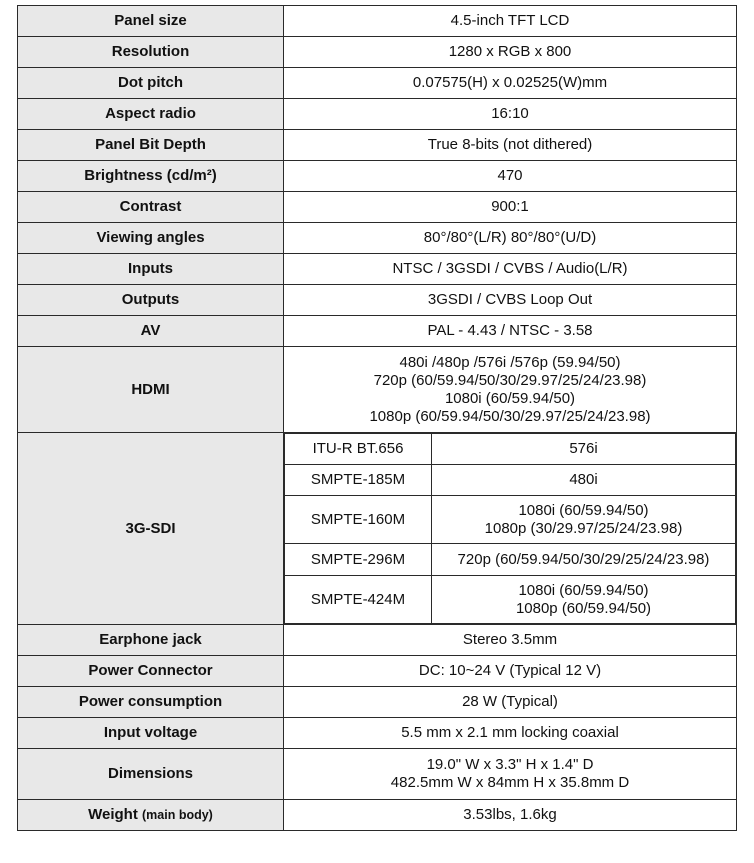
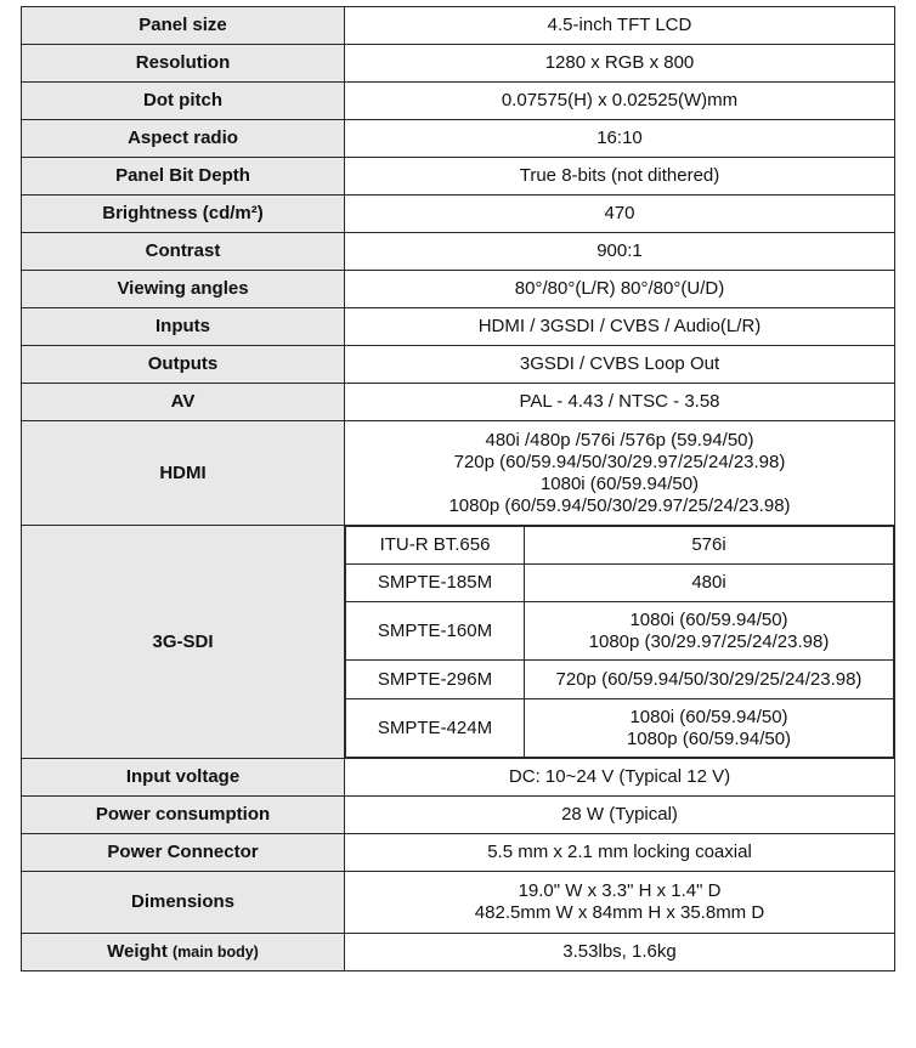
  Panel size	4.5-inch TFT LCD
  Resolution	1280 x RGB x 800
  Dot pitch	0.07575(H) x 0.02525(W)mm
  Aspect radio	16:10
  Panel Bit Depth	True 8-bits (not dithered)
  Brightness (cd/m²)	470
  Contrast	900:1
  Viewing angles	80°/80°(L/R) 80°/80°(U/D)
- Inputs	NTSC / 3GSDI / CVBS / Audio(L/R)
+ Inputs	HDMI / 3GSDI / CVBS / Audio(L/R)
  Outputs	3GSDI / CVBS Loop Out
  AV	PAL - 4.43 / NTSC - 3.58
  HDMI	480i /480p /576i /576p (59.94/50)720p (60/59.94/50/30/29.97/25/24/23.98)1080i (60/59.94/50)1080p (60/59.94/50/30/29.97/25/24/23.98)
  3G-SDI
  ITU-R BT.656	576i
  SMPTE-185M	480i
  SMPTE-160M	1080i (60/59.94/50)1080p (30/29.97/25/24/23.98)
  SMPTE-296M	720p (60/59.94/50/30/29/25/24/23.98)
  SMPTE-424M	1080i (60/59.94/50)1080p (60/59.94/50)
- Earphone jack	Stereo 3.5mm
- Power Connector	DC: 10~24 V (Typical 12 V)
+ Input voltage	DC: 10~24 V (Typical 12 V)
  Power consumption	28 W (Typical)
- Input voltage	5.5 mm x 2.1 mm locking coaxial
+ Power Connector	5.5 mm x 2.1 mm locking coaxial
  Dimensions	19.0" W x 3.3" H x 1.4" D482.5mm W x 84mm H x 35.8mm D
  Weight (main body)	3.53lbs, 1.6kg
